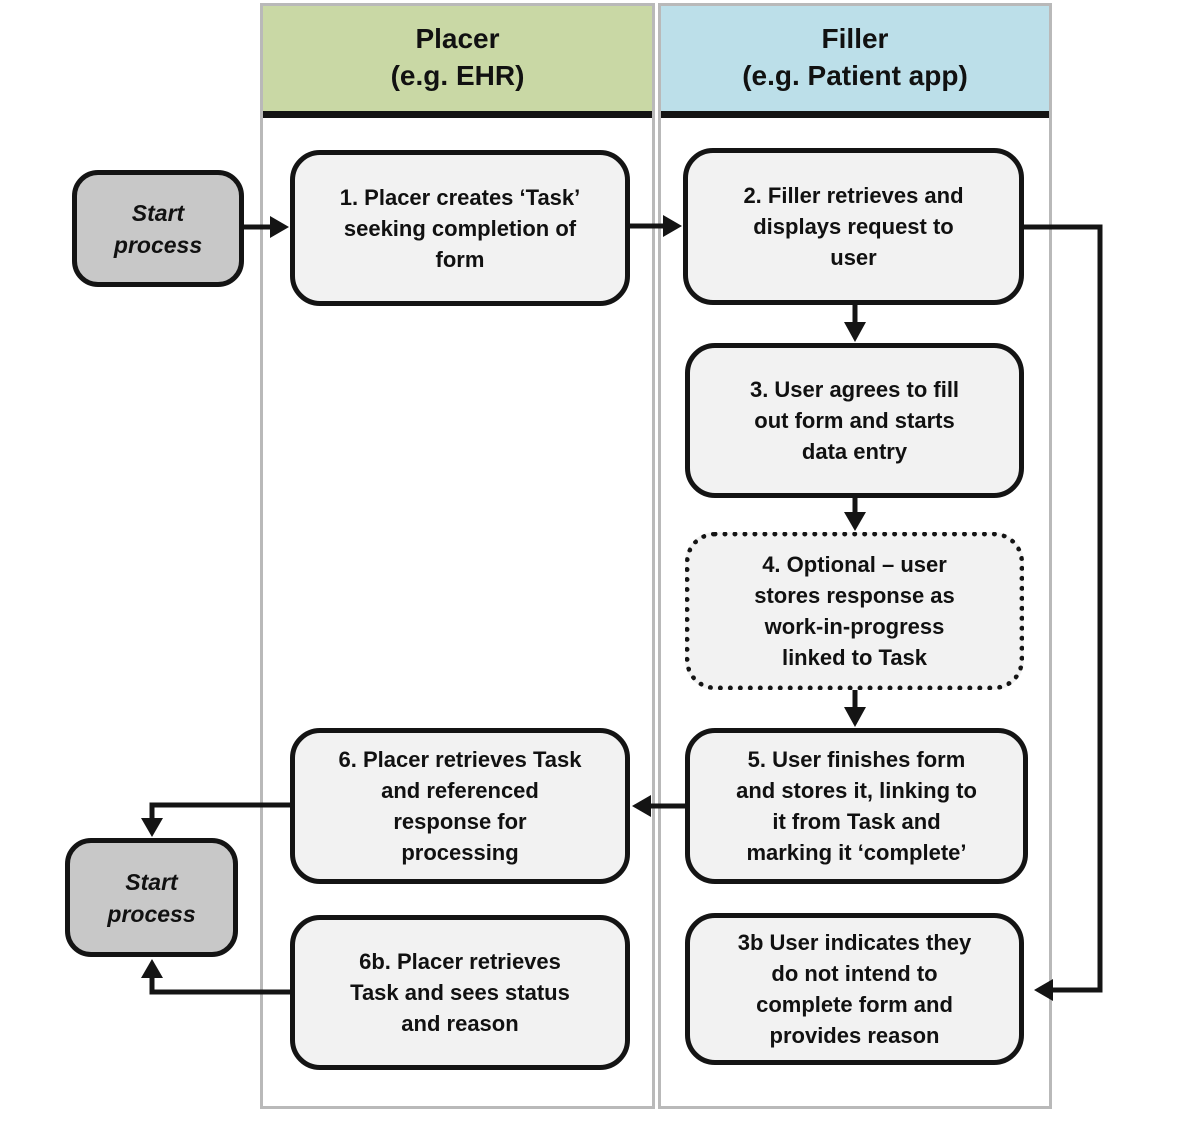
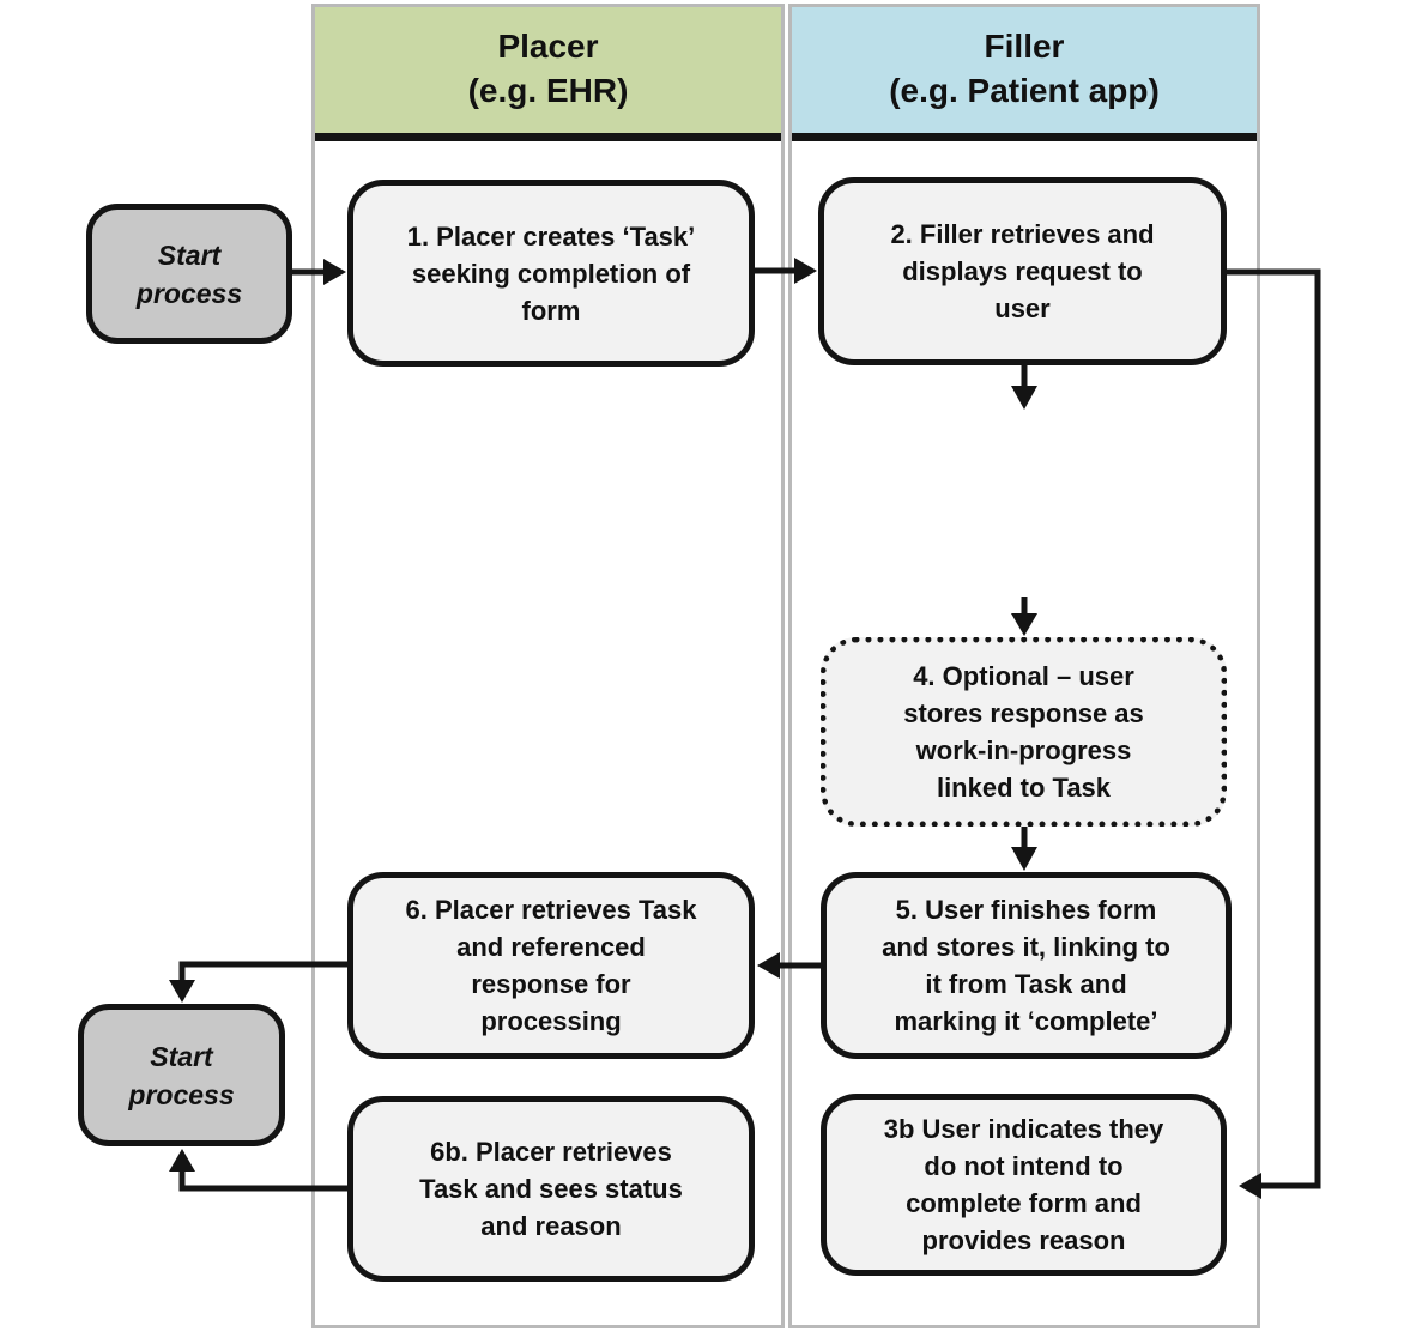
  Placer
  (e.g. EHR)
  Filler
  (e.g. Patient app)
  Start
  process
  1. Placer creates ‘Task’
  seeking completion of
  form
  2. Filler retrieves and
  displays request to
  user
- 3. User agrees to fill
- out form and starts
- data entry
  4. Optional – user
  stores response as
  work-in-progress
  linked to Task
  5. User finishes form
  and stores it, linking to
  it from Task and
  marking it ‘complete’
  6. Placer retrieves Task
  and referenced
  response for
  processing
  6b. Placer retrieves
  Task and sees status
  and reason
  3b User indicates they
  do not intend to
  complete form and
  provides reason
  Start
  process
